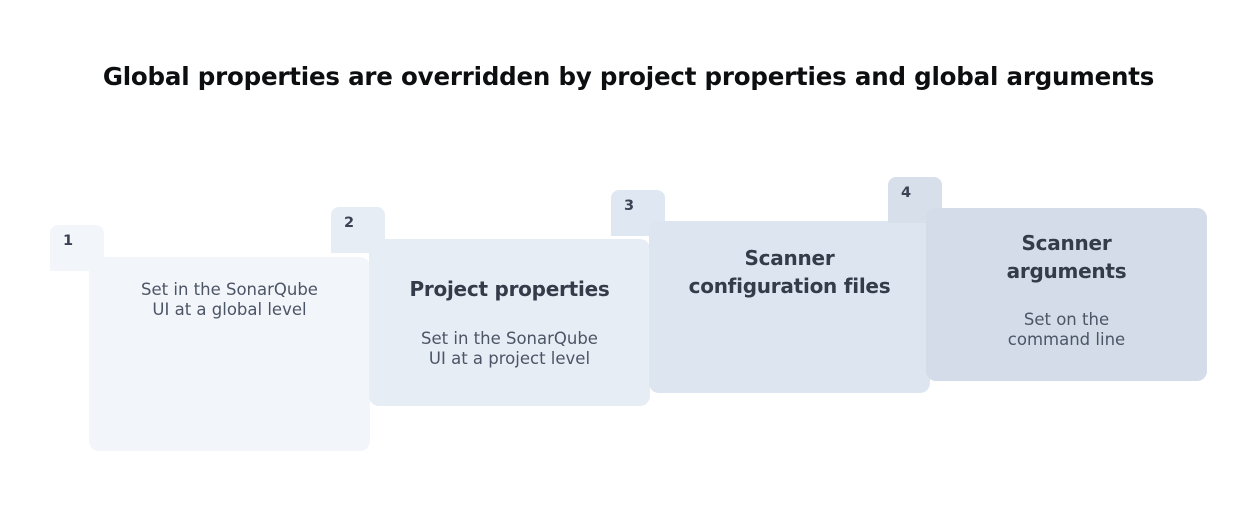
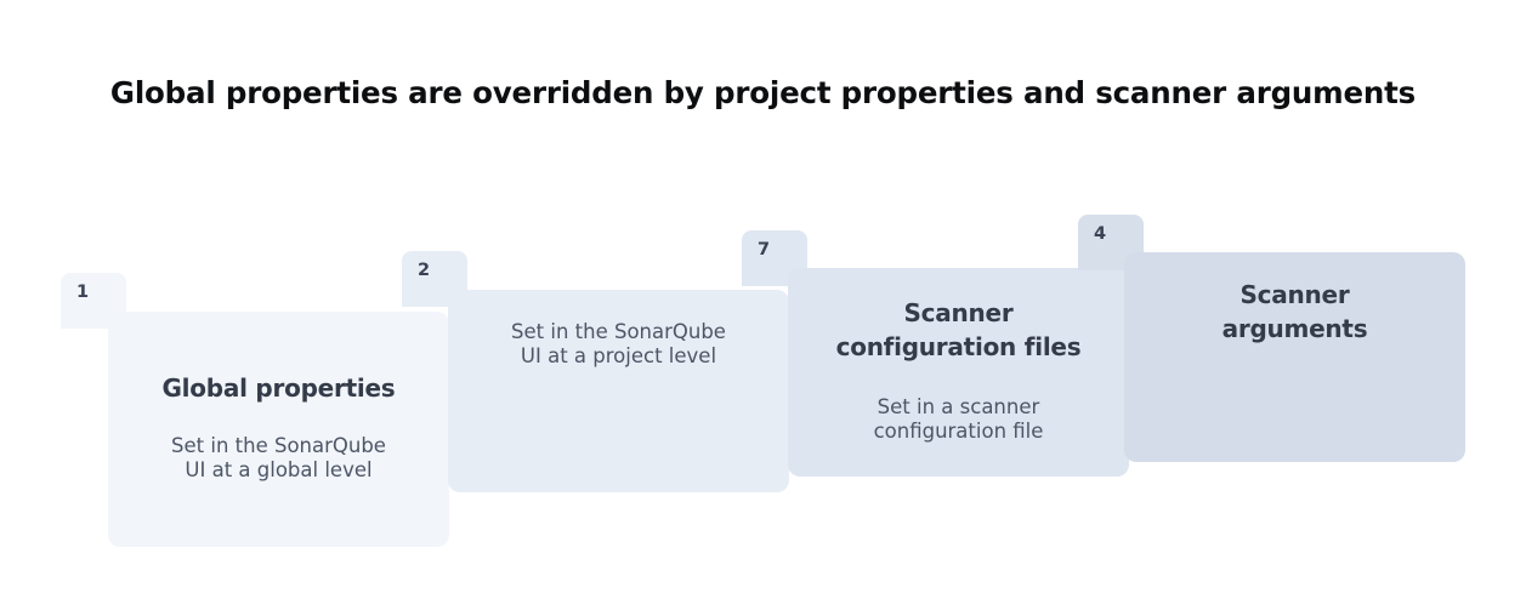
- Global properties are overridden by project properties and global arguments
+ Global properties are overridden by project properties and scanner arguments
  1
+ Global properties
  Set in the SonarQube
  UI at a global level
  2
- Project properties
  Set in the SonarQube
  UI at a project level
- 3
+ 7
  Scanner
  configuration files
+ Set in a scanner
+ configuration file
  4
  Scanner
  arguments
- Set on the
- command line
